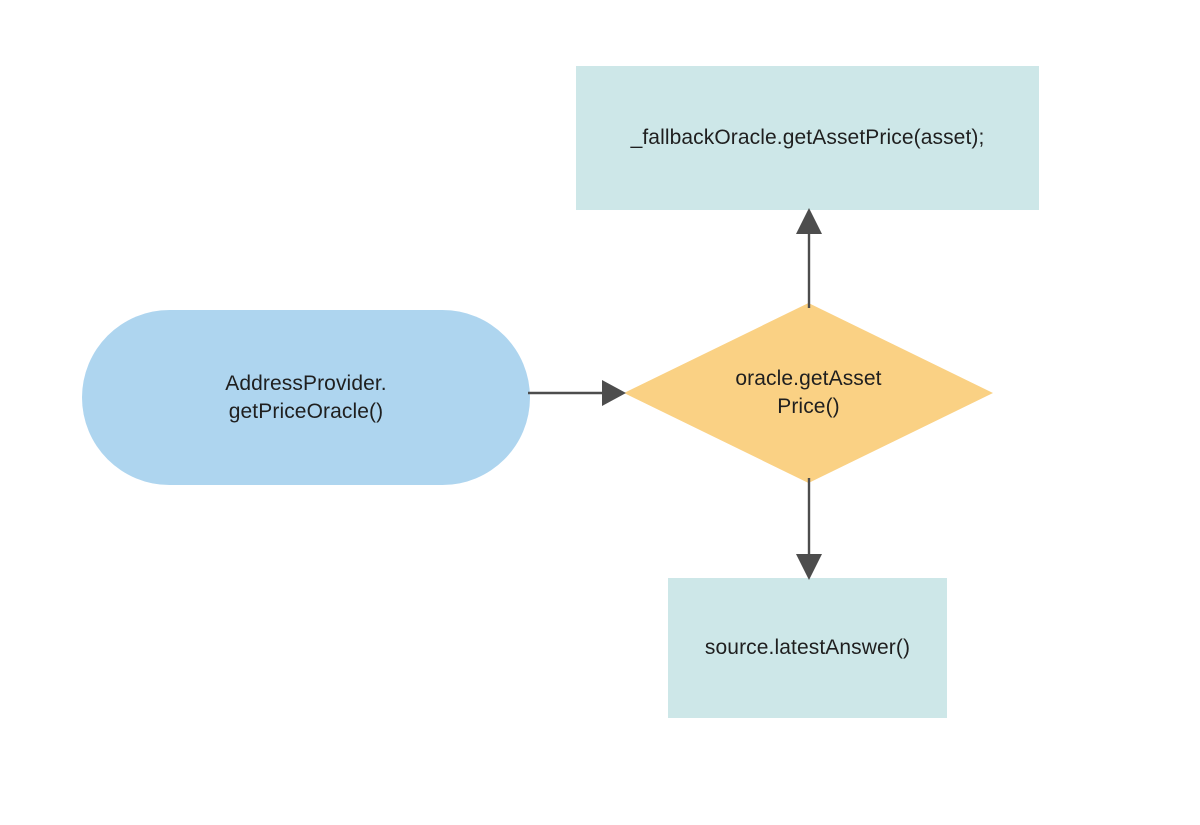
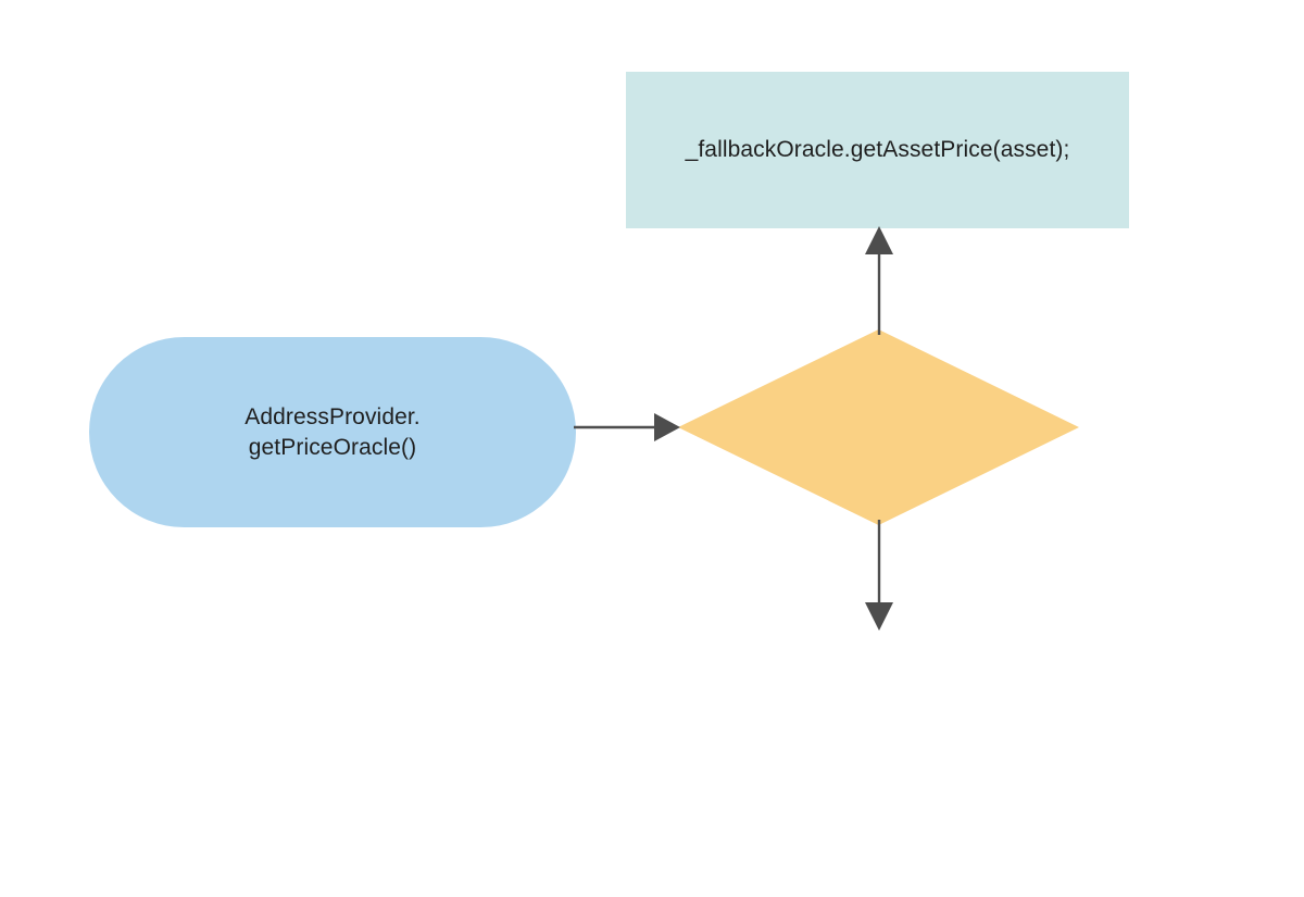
  _fallbackOracle.getAssetPrice(asset);
  AddressProvider.
  getPriceOracle()
- oracle.getAsset
- Price()
- source.latestAnswer()
